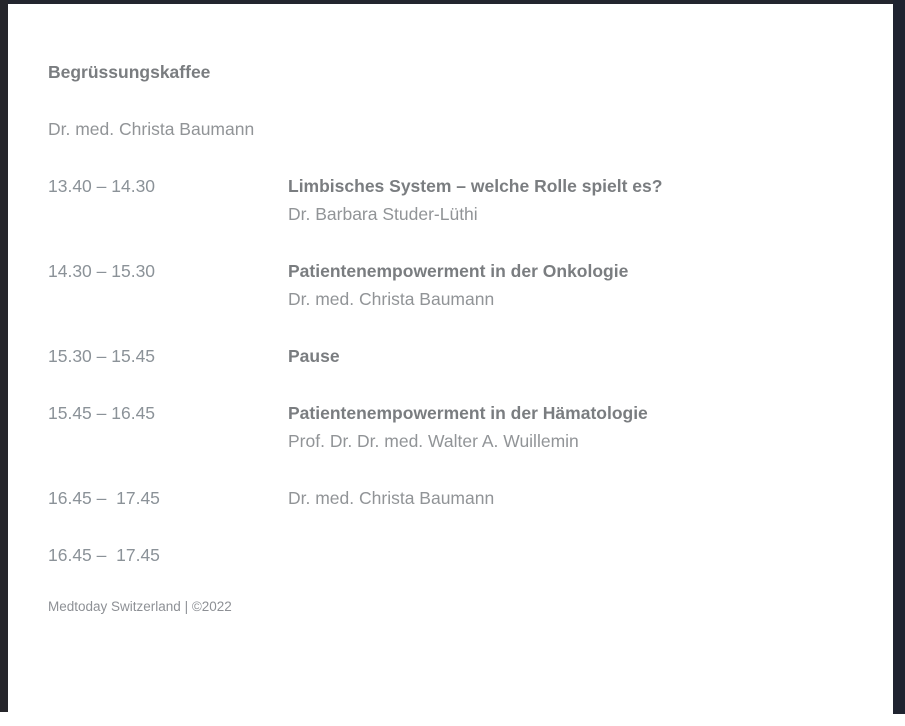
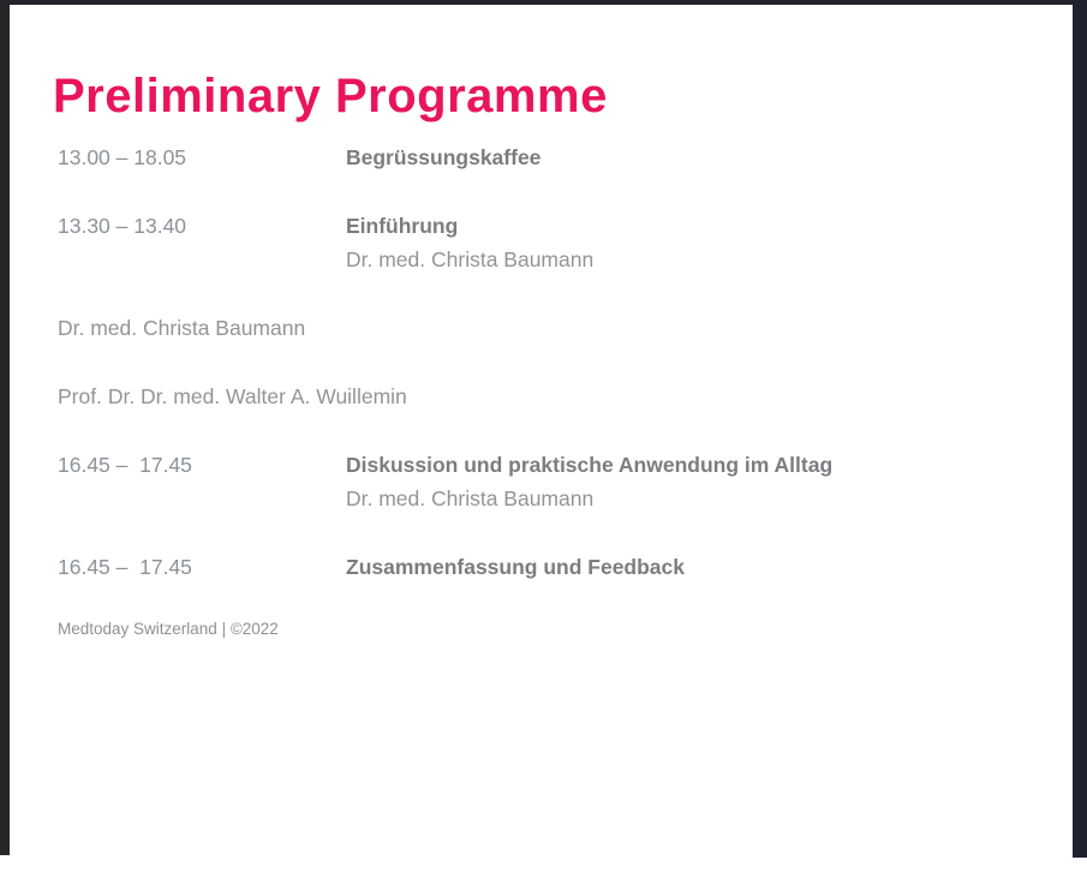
+ Preliminary Programme
+ 13.00 – 18.05
  Begrüssungskaffee
+ 13.30 – 13.40
+ Einführung
  Dr. med. Christa Baumann
- 13.40 – 14.30
- Limbisches System – welche Rolle spielt es?
- Dr. Barbara Studer-Lüthi
- 14.30 – 15.30
- Patientenempowerment in der Onkologie
  Dr. med. Christa Baumann
- 15.30 – 15.45
- Pause
- 15.45 – 16.45
- Patientenempowerment in der Hämatologie
  Prof. Dr. Dr. med. Walter A. Wuillemin
  16.45 – 17.45
+ Diskussion und praktische Anwendung im Alltag
  Dr. med. Christa Baumann
  16.45 – 17.45
+ Zusammenfassung und Feedback
  Medtoday Switzerland | ©2022
